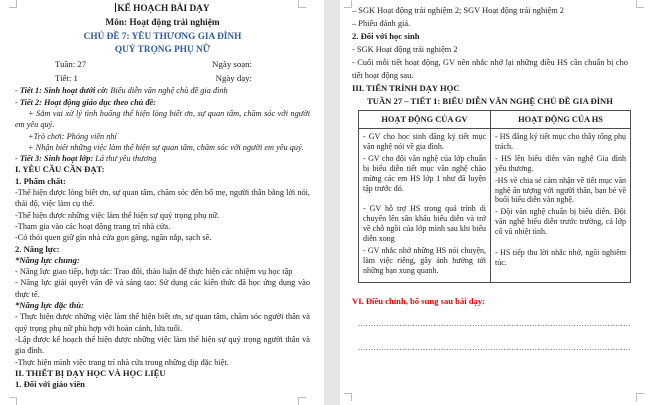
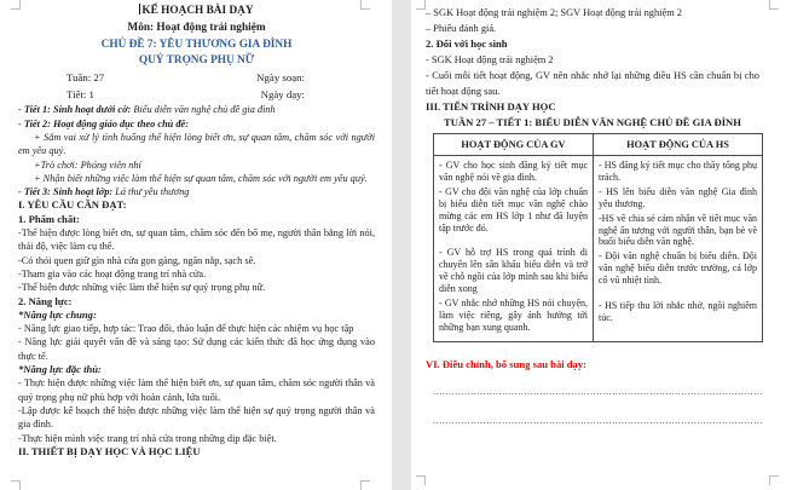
  KẾ HOẠCH BÀI DẠY
  Môn: Hoạt động trải nghiệm
  CHỦ ĐỀ 7: YÊU THƯƠNG GIA ĐÌNH
  QUÝ TRỌNG PHỤ NỮ
  Tuần: 27
  Ngày soạn:
  Tiết: 1
  Ngày dạy:
  - Tiết 1: Sinh hoạt dưới cờ: Biểu diễn văn nghệ chủ đề gia đình
  - Tiết 2: Hoạt động giáo dục theo chủ đề:
  + Sắm vai xử lý tình huống thể hiện lòng biết ơn, sự quan tâm, chăm sóc với người em yêu quý.
  +Trò chơi: Phóng viên nhí
  + Nhận biết những việc làm thể hiện sự quan tâm, chăm sóc với người em yêu quý.
  - Tiết 3: Sinh hoạt lớp: Lá thư yêu thương
  I. YÊU CẦU CẦN ĐẠT:
  1. Phẩm chất:
  -Thể hiện được lòng biết ơn, sự quan tâm, chăm sóc đến bố mẹ, người thân bằng lời nói, thái độ, việc làm cụ thể.
- -Thể hiện được những việc làm thể hiện sự quý trọng phụ nữ.
+ -Có thói quen giữ gìn nhà cửa gọn gàng, ngăn nắp, sạch sẽ.
  -Tham gia vào các hoạt động trang trí nhà cửa.
- -Có thói quen giữ gìn nhà cửa gọn gàng, ngăn nắp, sạch sẽ.
+ -Thể hiện được những việc làm thể hiện sự quý trọng phụ nữ.
  2. Năng lực:
  *Năng lực chung:
  - Năng lực giao tiếp, hợp tác: Trao đổi, thảo luận để thực hiện các nhiệm vụ học tập
  - Năng lực giải quyết vấn đề và sáng tạo: Sử dụng các kiến thức đã học ứng dụng vào thực tế.
  *Năng lực đặc thù:
  - Thực hiện được những việc làm thể hiện biết ơn, sự quan tâm, chăm sóc người thân và quý trọng phụ nữ phù hợp với hoàn cảnh, lứa tuổi.
  -Lập được kế hoạch thể hiện được những việc làm thể hiện sự quý trọng người thân và gia đình.
  -Thực hiện mình việc trang trí nhà cửa trong những dịp đặc biệt.
  II. THIẾT BỊ DẠY HỌC VÀ HỌC LIỆU
- 1. Đối với giáo viên
  – SGK Hoạt động trải nghiệm 2; SGV Hoạt động trải nghiệm 2
  – Phiếu đánh giá.
  2. Đối với học sinh
  - SGK Hoạt động trải nghiệm 2
  - Cuối mỗi tiết hoạt động, GV nên nhắc nhở lại những điều HS cần chuẩn bị cho tiết hoạt động sau.
  III. TIẾN TRÌNH DẠY HỌC
  TUẦN 27 – TIẾT 1: BIỂU DIỄN VĂN NGHỆ CHỦ ĐỀ GIA ĐÌNH
  HOẠT ĐỘNG CỦA GV	HOẠT ĐỘNG CỦA HS
  - GV cho học sinh đăng ký tiết mục văn nghệ nói về gia đình. - GV cho đội văn nghệ của lớp chuẩn bị biểu diễn tiết mục văn nghệ chào mừng các em HS lớp 1 như đã luyện tập trước đó. - GV hỗ trợ HS trong quá trình di chuyển lên sân khấu biểu diễn và trở về chỗ ngồi của lớp mình sau khi biểu diễn xong - GV nhắc nhở những HS nói chuyện, làm việc riêng, gây ảnh hưởng tới những bạn xung quanh.	- HS đăng ký tiết mục cho thầy tổng phụ trách. - HS lên biểu diễn văn nghệ Gia đình yêu thương. -HS về chia sẻ cảm nhận về tiết mục văn nghệ ấn tượng với người thân, bạn bè về buổi biểu diễn văn nghệ. - Đội văn nghệ chuẩn bị biểu diễn. Đội văn nghệ biểu diễn trước trường, cả lớp cổ vũ nhiệt tình. - HS tiếp thu lời nhắc nhở, ngồi nghiêm túc.
  VI. Điều chỉnh, bổ sung sau bài dạy:
